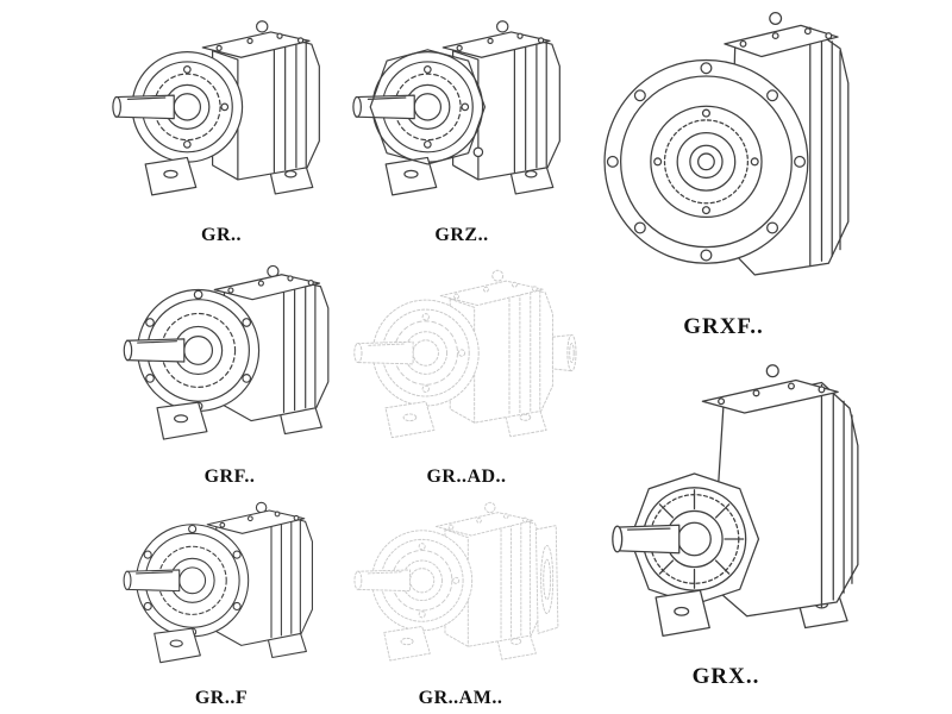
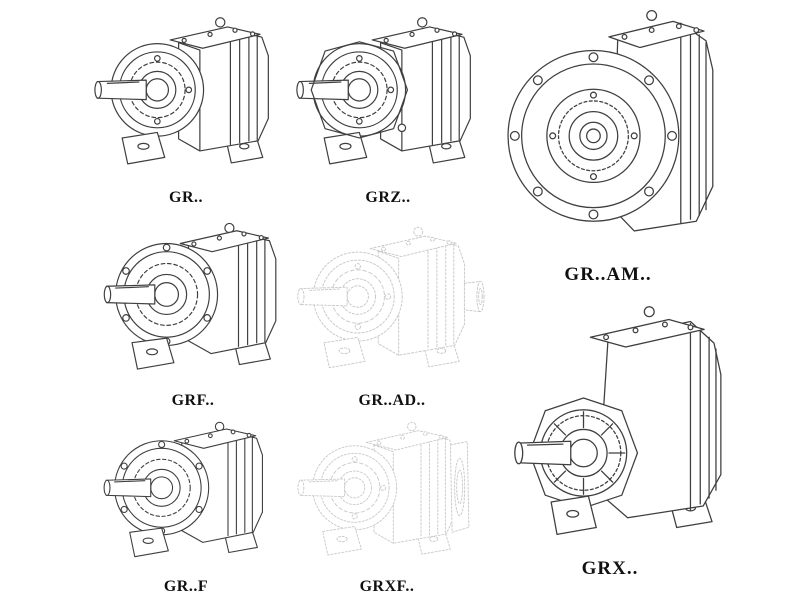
  GR..
  GRZ..
- GRXF..
+ GR..AM..
  GRF..
  GR..AD..
  GR..F
- GR..AM..
+ GRXF..
  GRX..
